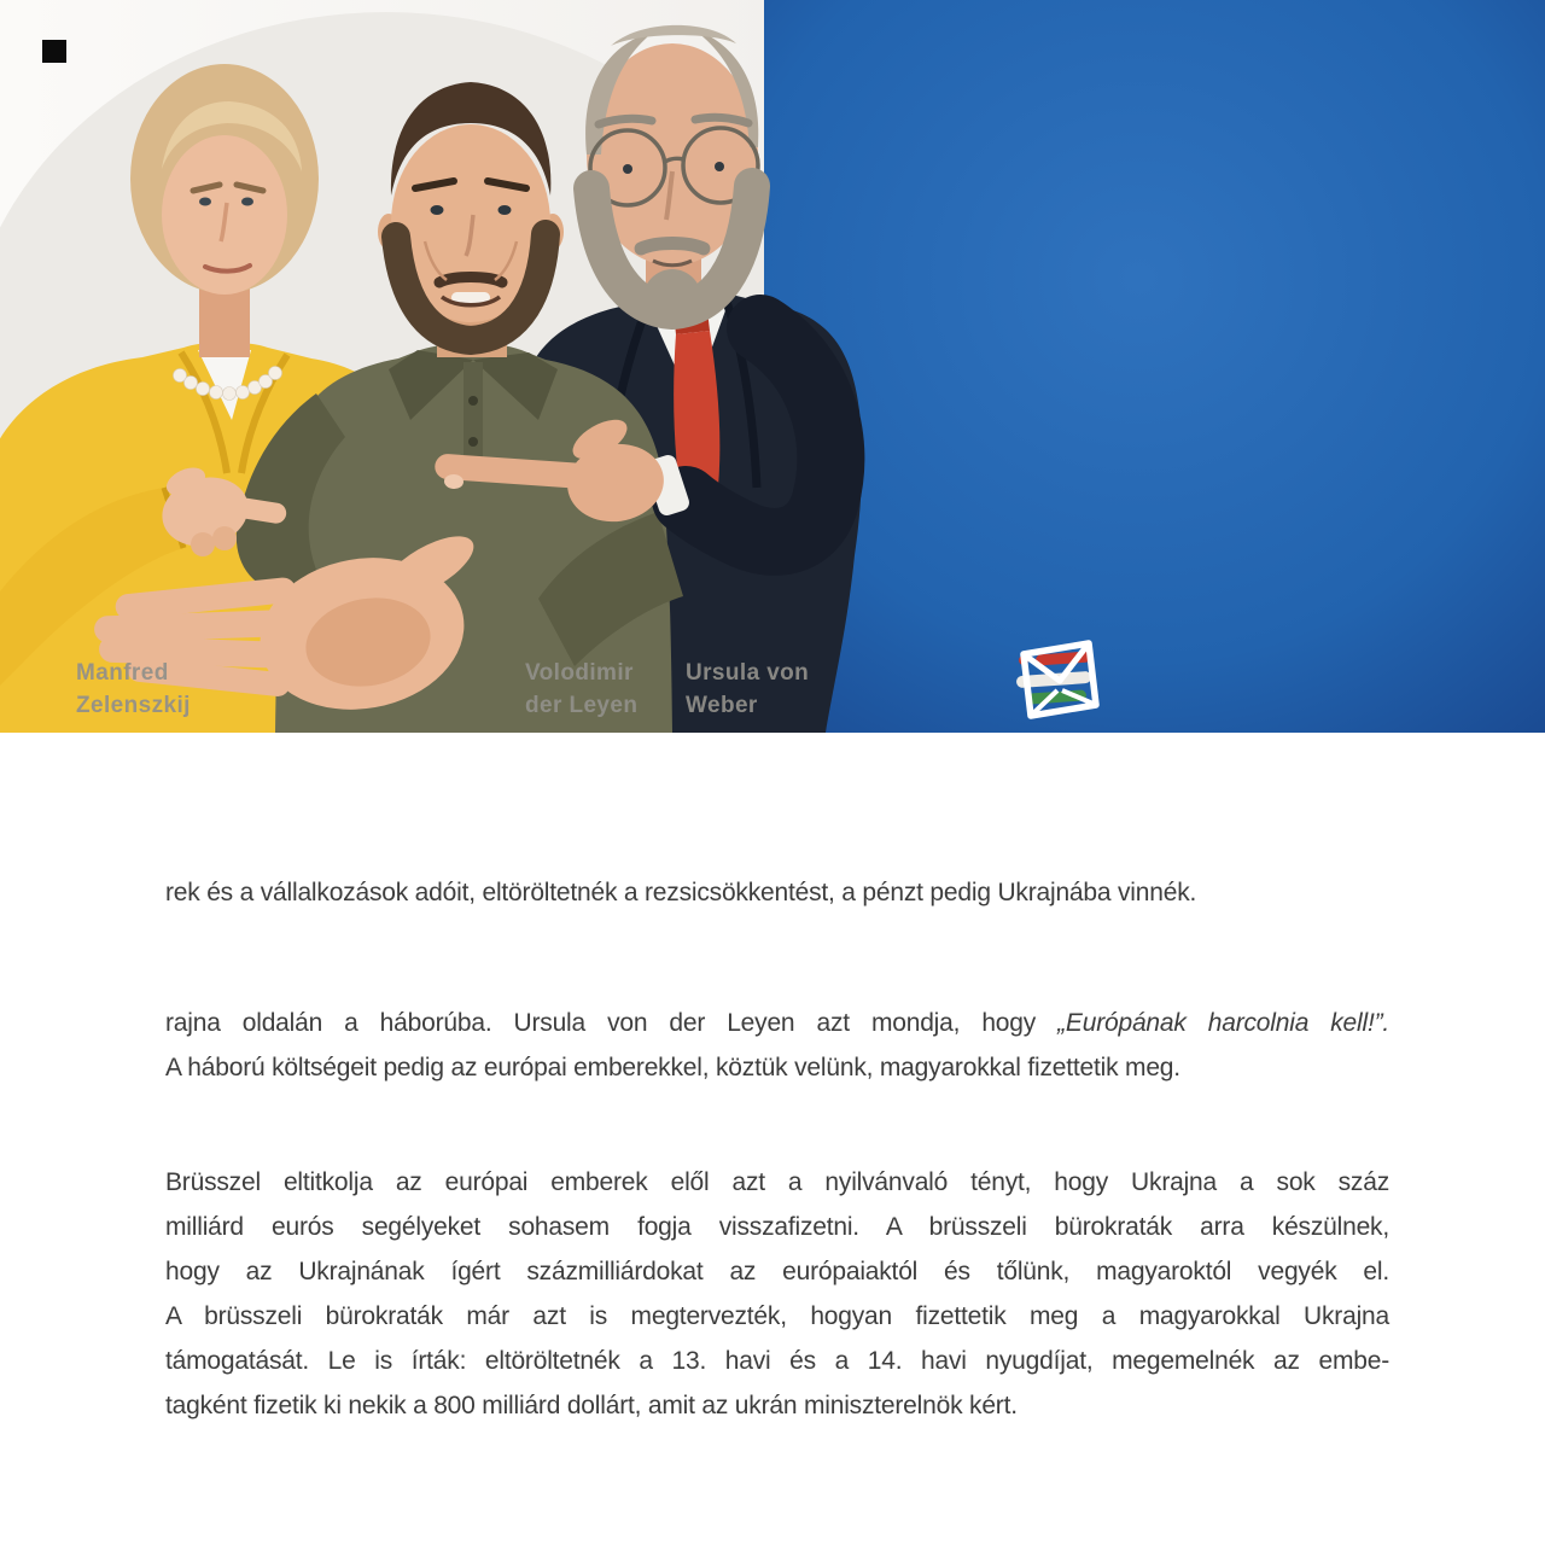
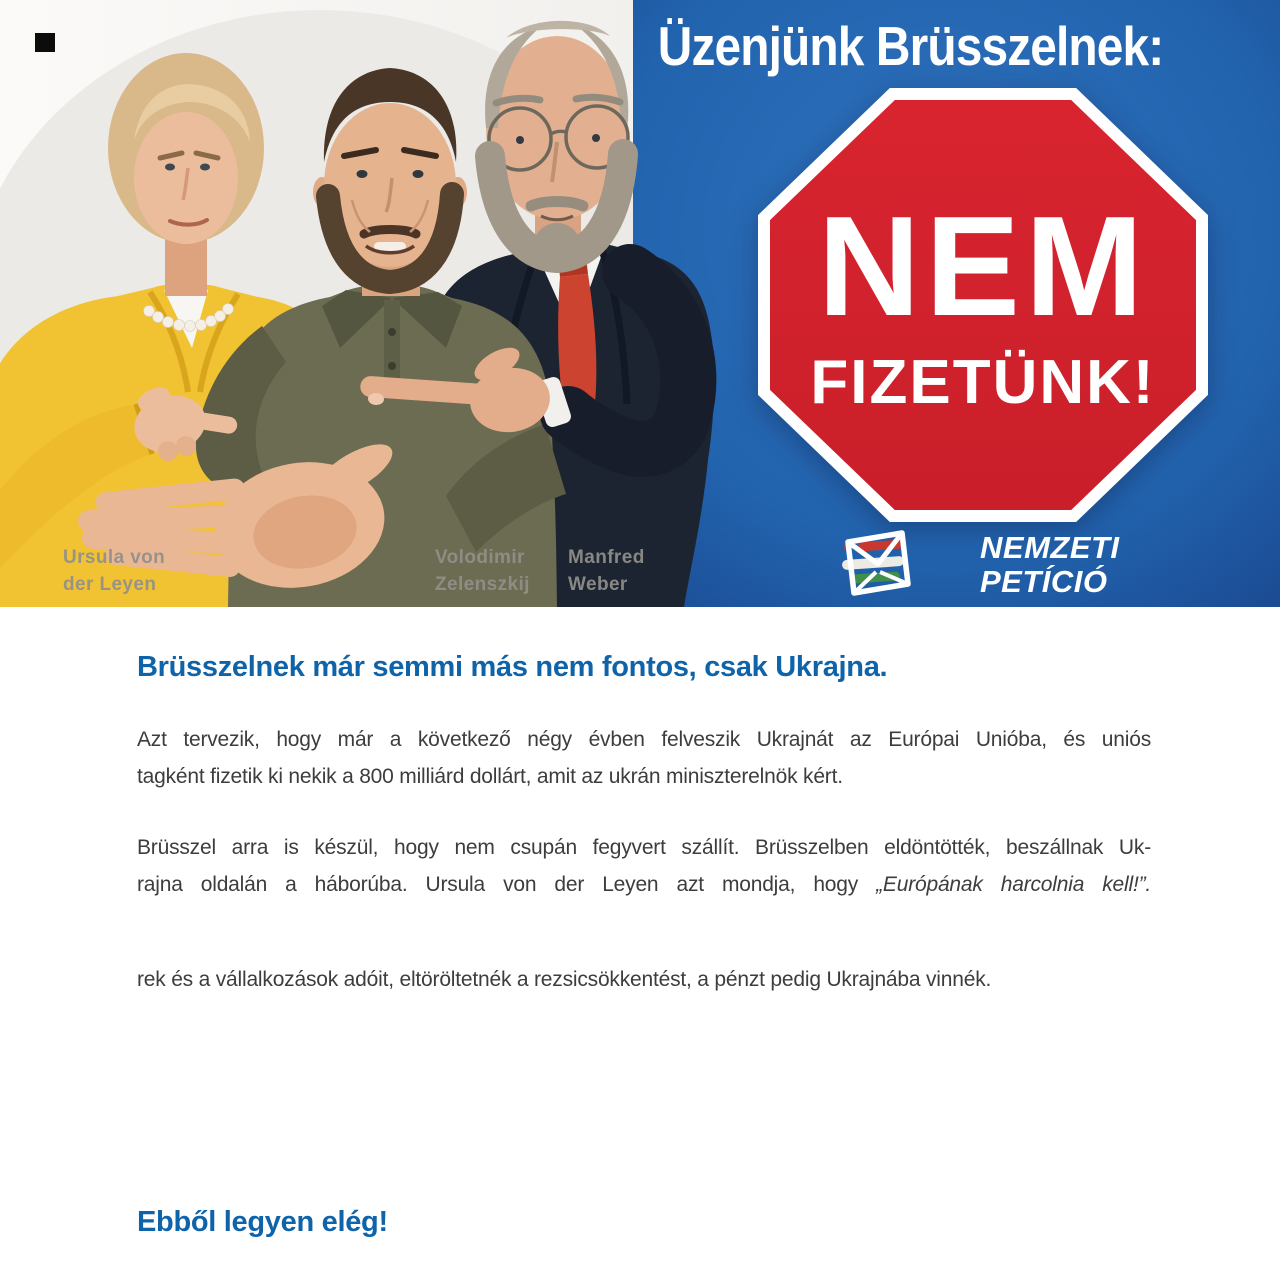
- Manfred
+ Ursula von
- Zelenszkij
+ der Leyen
  Volodimir
- der Leyen
+ Zelenszkij
- Ursula von
+ Manfred
  Weber
+ Üzenjünk Brüsszelnek:
+ NEM
+ FIZETÜNK!
+ NEMZETI
+ PETÍCIÓ
+ Brüsszelnek már semmi más nem fontos, csak Ukrajna.
+ Azt tervezik, hogy már a következő négy évben felveszik Ukrajnát az Európai Unióba, és uniós
- rek és a vállalkozások adóit, eltöröltetnék a rezsicsökkentést, a pénzt pedig Ukrajnába vinnék.
+ tagként fizetik ki nekik a 800 milliárd dollárt, amit az ukrán miniszterelnök kért.
+ Brüsszel arra is készül, hogy nem csupán fegyvert szállít. Brüsszelben eldöntötték, beszállnak Uk-
  rajna oldalán a háborúba. Ursula von der Leyen azt mondja, hogy „Európának harcolnia kell!”.
- A háború költségeit pedig az európai emberekkel, köztük velünk, magyarokkal fizettetik meg.
- Brüsszel eltitkolja az európai emberek elől azt a nyilvánvaló tényt, hogy Ukrajna a sok száz
- milliárd eurós segélyeket sohasem fogja visszafizetni. A brüsszeli bürokraták arra készülnek,
- hogy az Ukrajnának ígért százmilliárdokat az európaiaktól és tőlünk, magyaroktól vegyék el.
- A brüsszeli bürokraták már azt is megtervezték, hogyan fizettetik meg a magyarokkal Ukrajna
- támogatását. Le is írták: eltöröltetnék a 13. havi és a 14. havi nyugdíjat, megemelnék az embe-
- tagként fizetik ki nekik a 800 milliárd dollárt, amit az ukrán miniszterelnök kért.
+ rek és a vállalkozások adóit, eltöröltetnék a rezsicsökkentést, a pénzt pedig Ukrajnába vinnék.
+ Ebből legyen elég!
